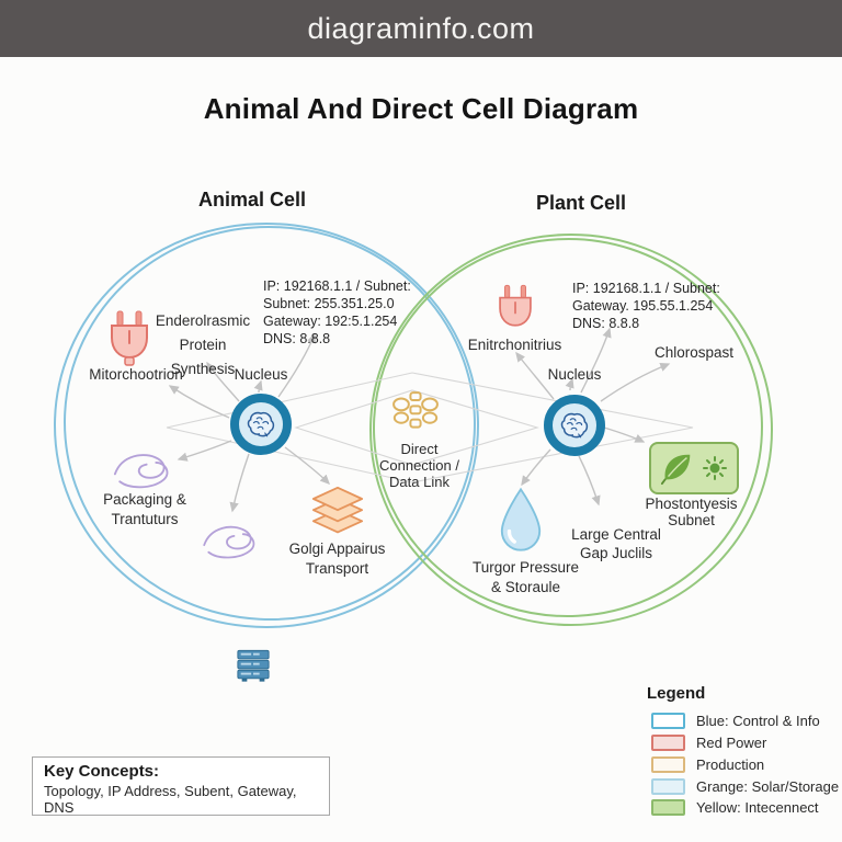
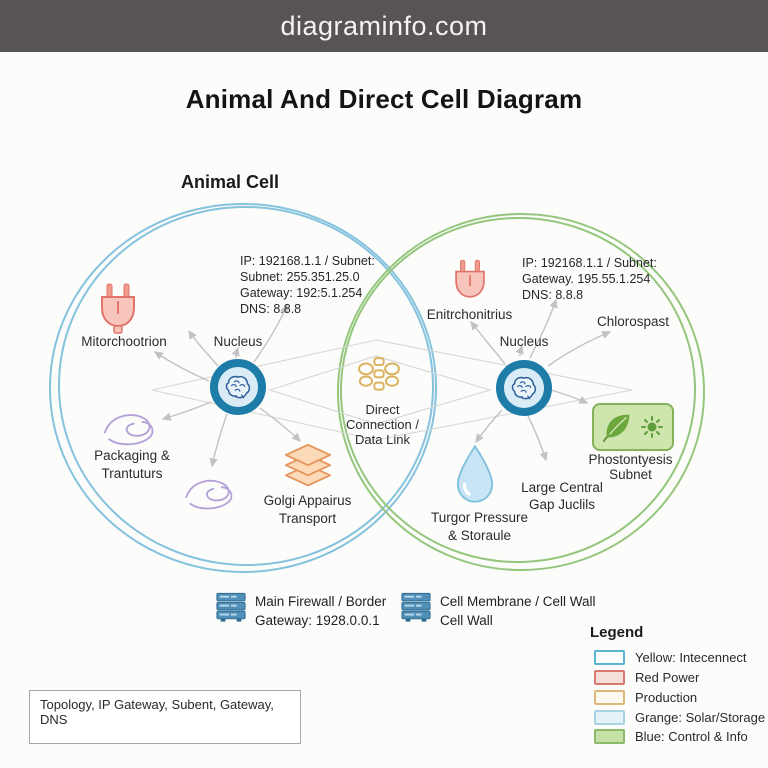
  diagraminfo.com
  Animal And Direct Cell Diagram
  Animal Cell
- Plant Cell
  Mitorchootrion
- Enderolrasmic
- Protein
- Synthesis
  IP: 192168.1.1 / Subnet:
  Subnet: 255.351.25.0
  Gateway: 192:5.1.254
  DNS: 8.8.8
  Nucleus
  Packaging &
  Trantuturs
  Golgi Appairus
  Transport
  Direct
  Connection /
  Data Link
  Enitrchonitrius
  IP: 192168.1.1 / Subnet:
  Gateway. 195.55.1.254
  DNS: 8.8.8
  Chlorospast
  Nucleus
  Phostontyesis
  Subnet
  Large Central
  Gap Juclils
  Turgor Pressure
  & Storaule
+ Main Firewall / Border
+ Gateway: 1928.0.0.1
+ Cell Membrane / Cell Wall
+ Cell Wall
  Legend
- Blue: Control & Info
+ Yellow: Intecennect
  Red Power
  Production
  Grange: Solar/Storage
- Yellow: Intecennect
+ Blue: Control & Info
- Key Concepts:
- Topology, IP Address, Subent, Gateway, DNS
+ Topology, IP Gateway, Subent, Gateway, DNS
